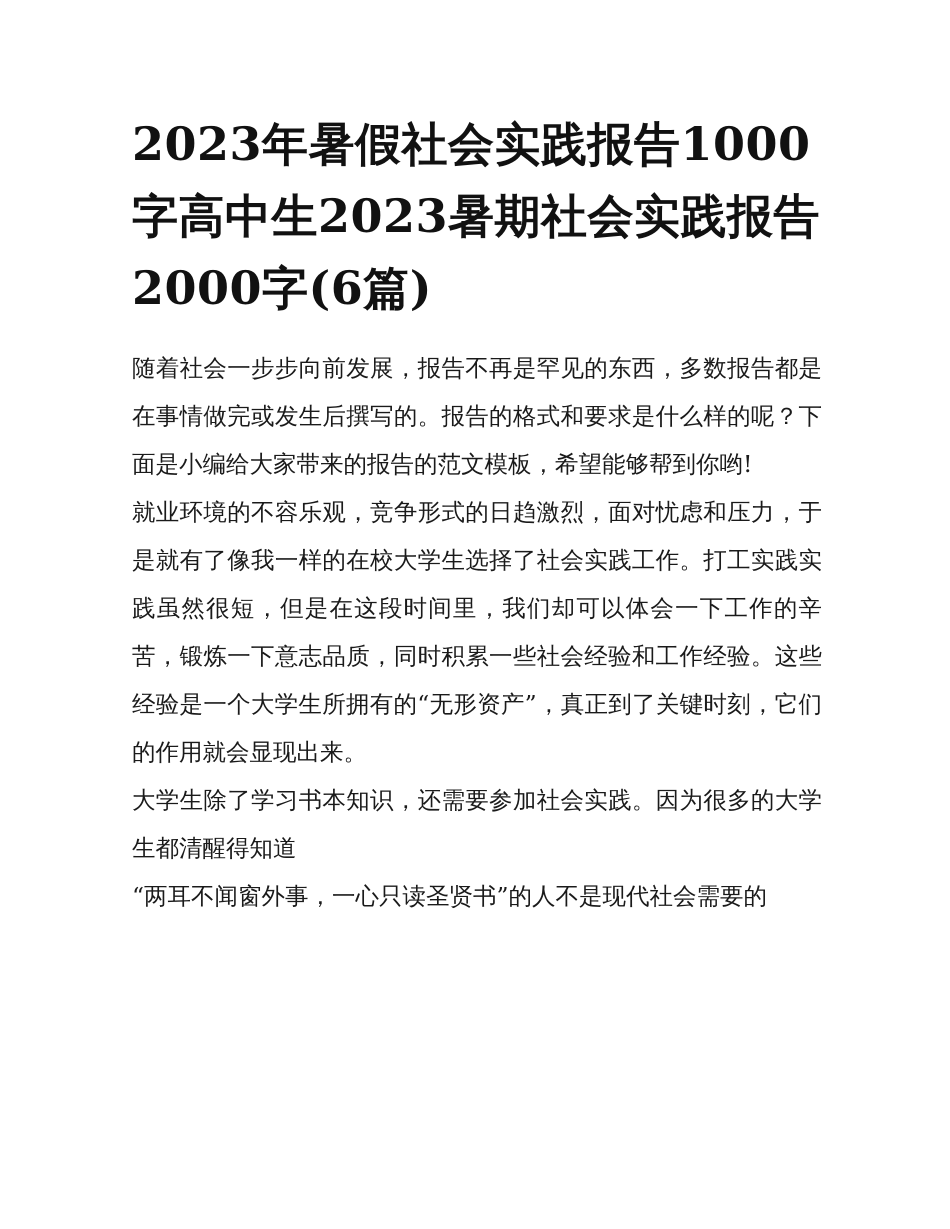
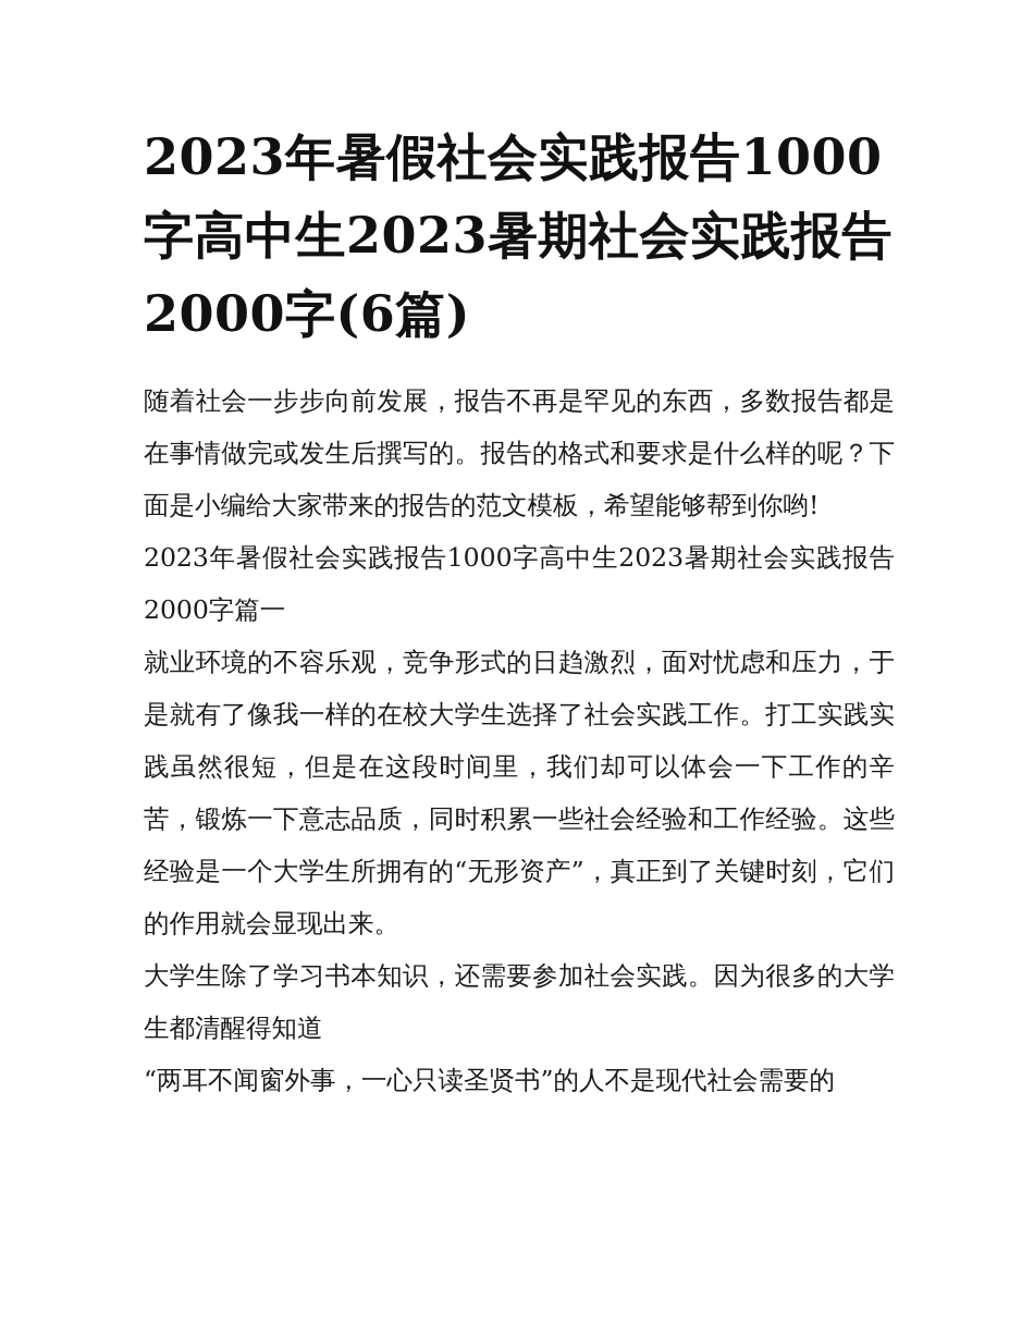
  2023年暑假社会实践报告1000字高中生2023暑期社会实践报告2000字(6篇)
  随着社会一步步向前发展，报告不再是罕见的东西，多数报告都是在事情做完或发生后撰写的。报告的格式和要求是什么样的呢？下面是小编给大家带来的报告的范文模板，希望能够帮到你哟!
+ 2023年暑假社会实践报告1000字高中生2023暑期社会实践报告2000字篇一
  就业环境的不容乐观，竞争形式的日趋激烈，面对忧虑和压力，于是就有了像我一样的在校大学生选择了社会实践工作。打工实践实践虽然很短，但是在这段时间里，我们却可以体会一下工作的辛苦，锻炼一下意志品质，同时积累一些社会经验和工作经验。这些经验是一个大学生所拥有的“无形资产”，真正到了关键时刻，它们的作用就会显现出来。
  大学生除了学习书本知识，还需要参加社会实践。因为很多的大学生都清醒得知道
  “两耳不闻窗外事，一心只读圣贤书”的人不是现代社会需要的
